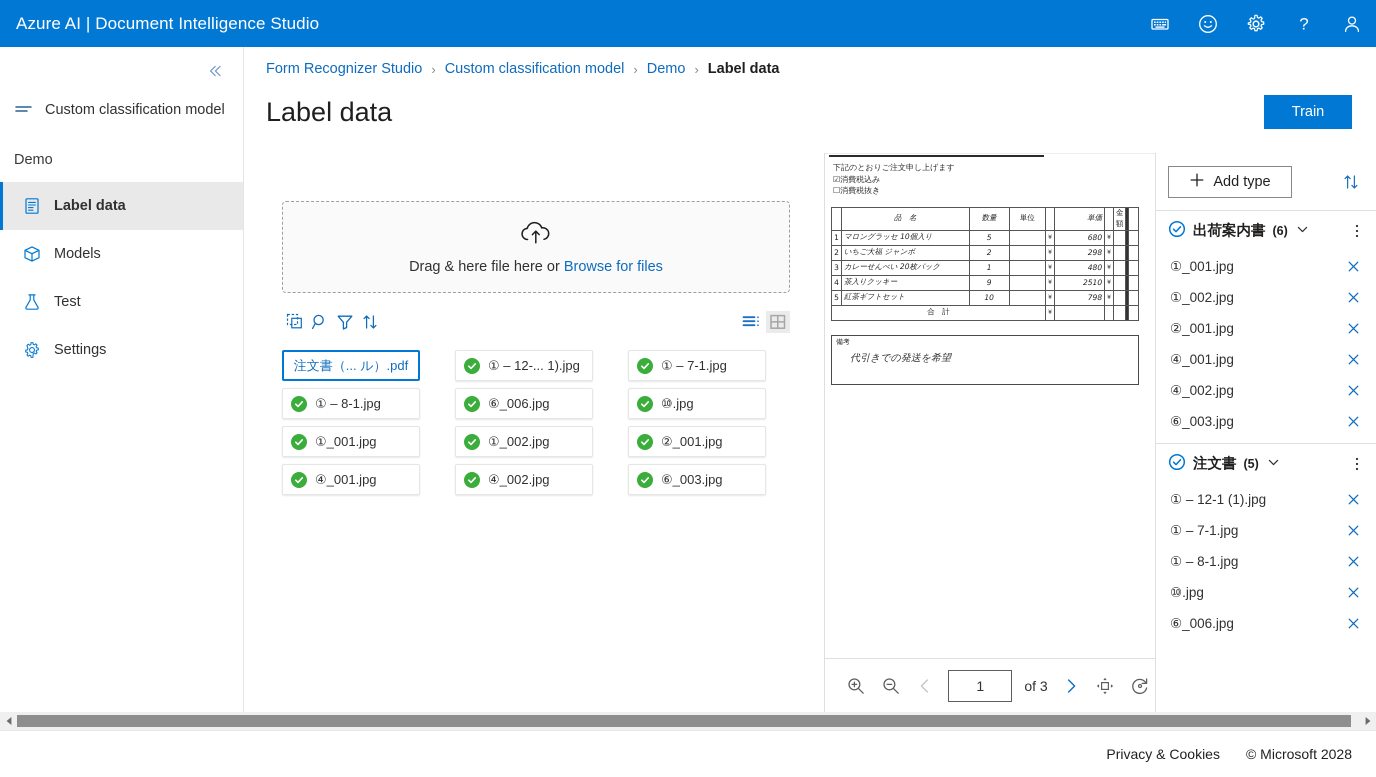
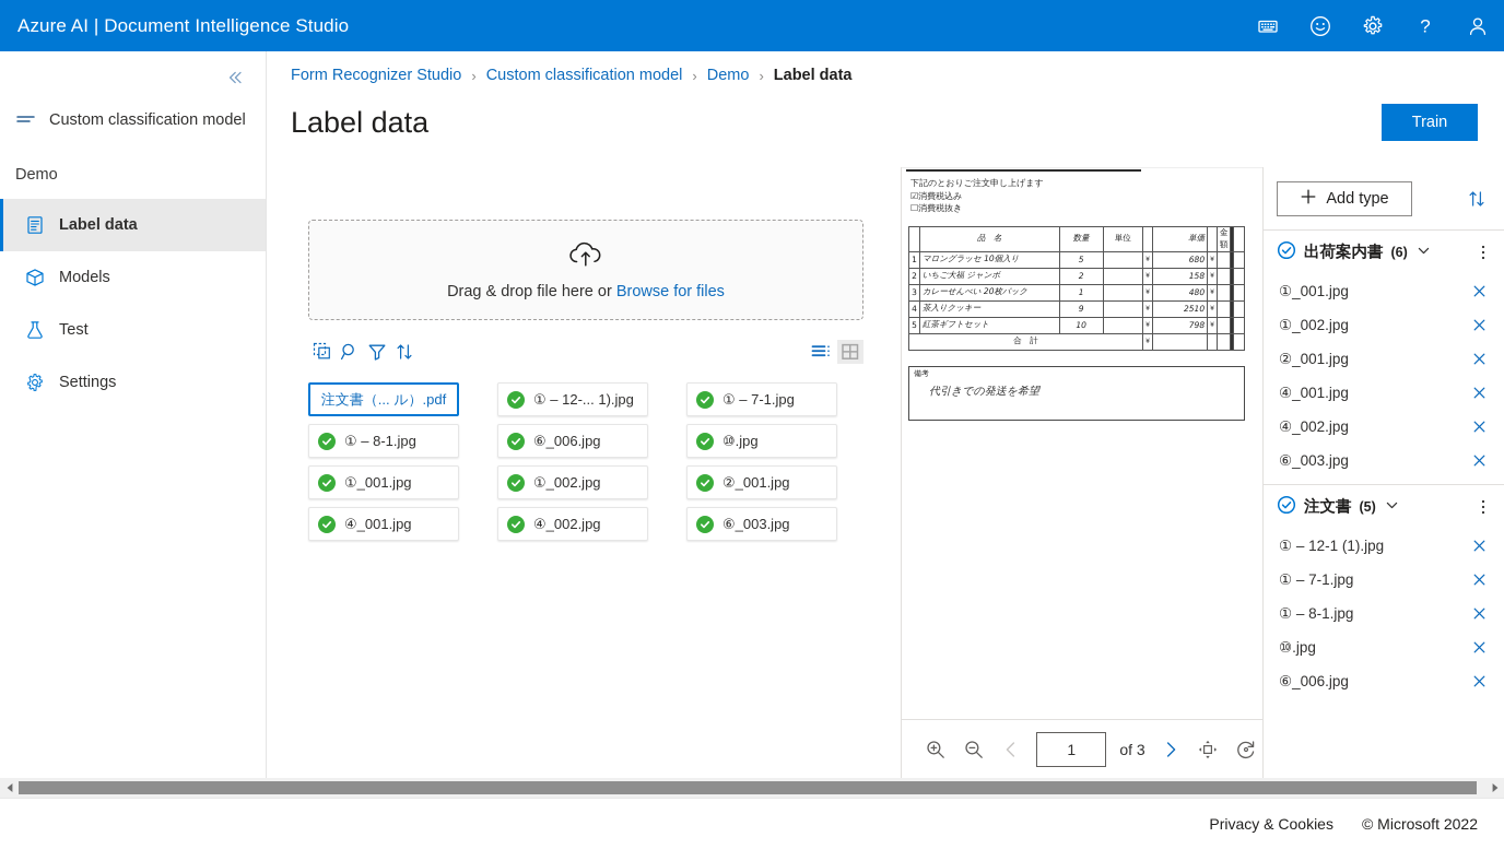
  Azure AI | Document Intelligence Studio
  ?
  Custom classification model
  Demo
  Label data
  Models
  Test
  Settings
  Form Recognizer Studio
  ›
  Custom classification model
  ›
  Demo
  ›
  Label data
  Label data
  Train
- Drag & here file here or Browse for files
+ Drag & drop file here or Browse for files
  注文書（... ル）.pdf
  ① – 12-... 1).jpg
  ① – 7-1.jpg
  ① – 8-1.jpg
  ⑥_006.jpg
  ⑩.jpg
  ①_001.jpg
  ①_002.jpg
  ②_001.jpg
  ④_001.jpg
  ④_002.jpg
  ⑥_003.jpg
  下記のとおりご注文申し上げます
  ☑消費税込み
  ☐消費税抜き
  	品 名	数量	単位		単価		金額
  1	マロングラッセ 10個入り	5			680
- 2	いちご大福 ジャンボ	2			298
+ 2	いちご大福 ジャンボ	2			158
  3	カレーせんべい 20枚パック	1			480
  4	茶入りクッキー	9			2510
  5	紅茶ギフトセット	10			798
  備考
  代引きでの発送を希望
  1
  of 3
  Add type
  出荷案内書
  (6)
  ①_001.jpg
  ①_002.jpg
  ②_001.jpg
  ④_001.jpg
  ④_002.jpg
  ⑥_003.jpg
  注文書
  (5)
  ① – 12-1 (1).jpg
  ① – 7-1.jpg
  ① – 8-1.jpg
  ⑩.jpg
  ⑥_006.jpg
  Privacy & Cookies
- © Microsoft 2028
+ © Microsoft 2022
